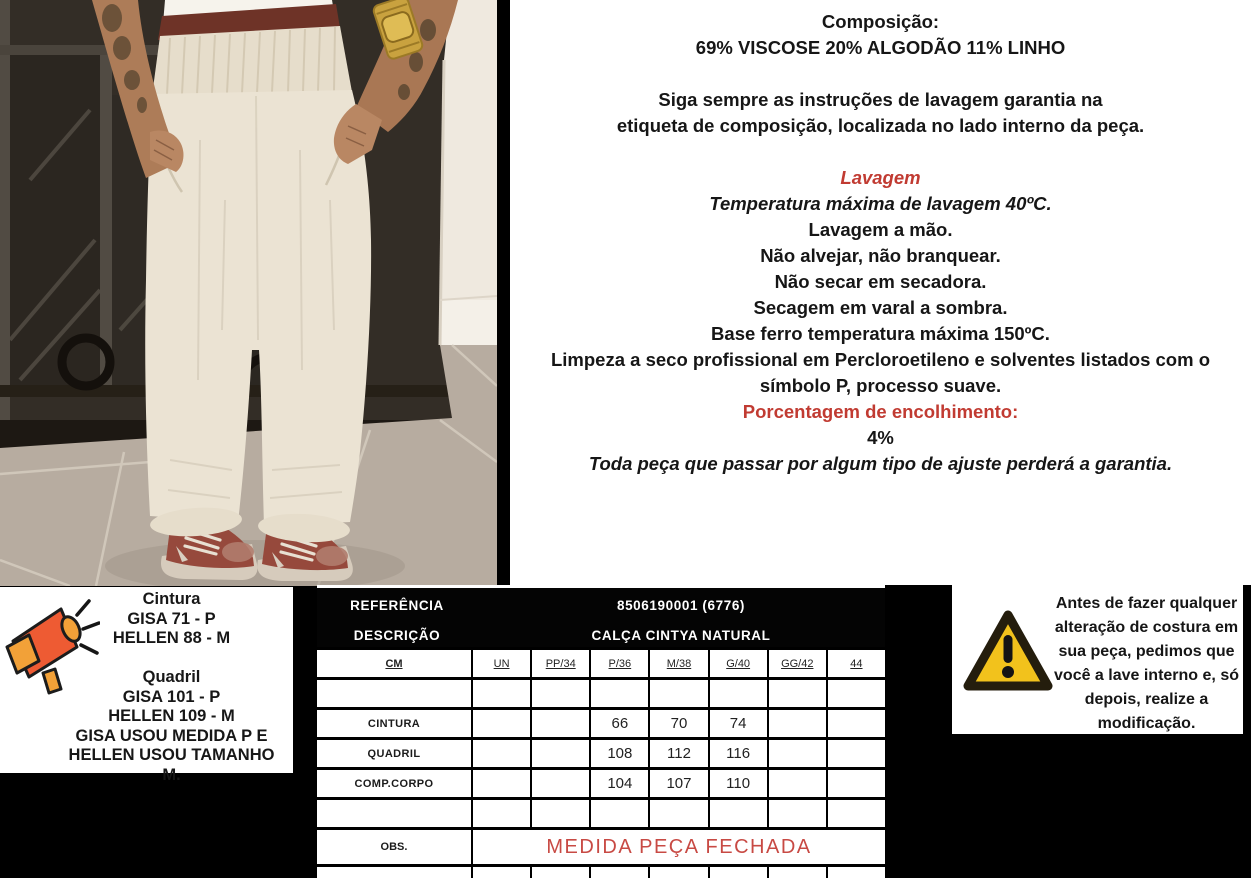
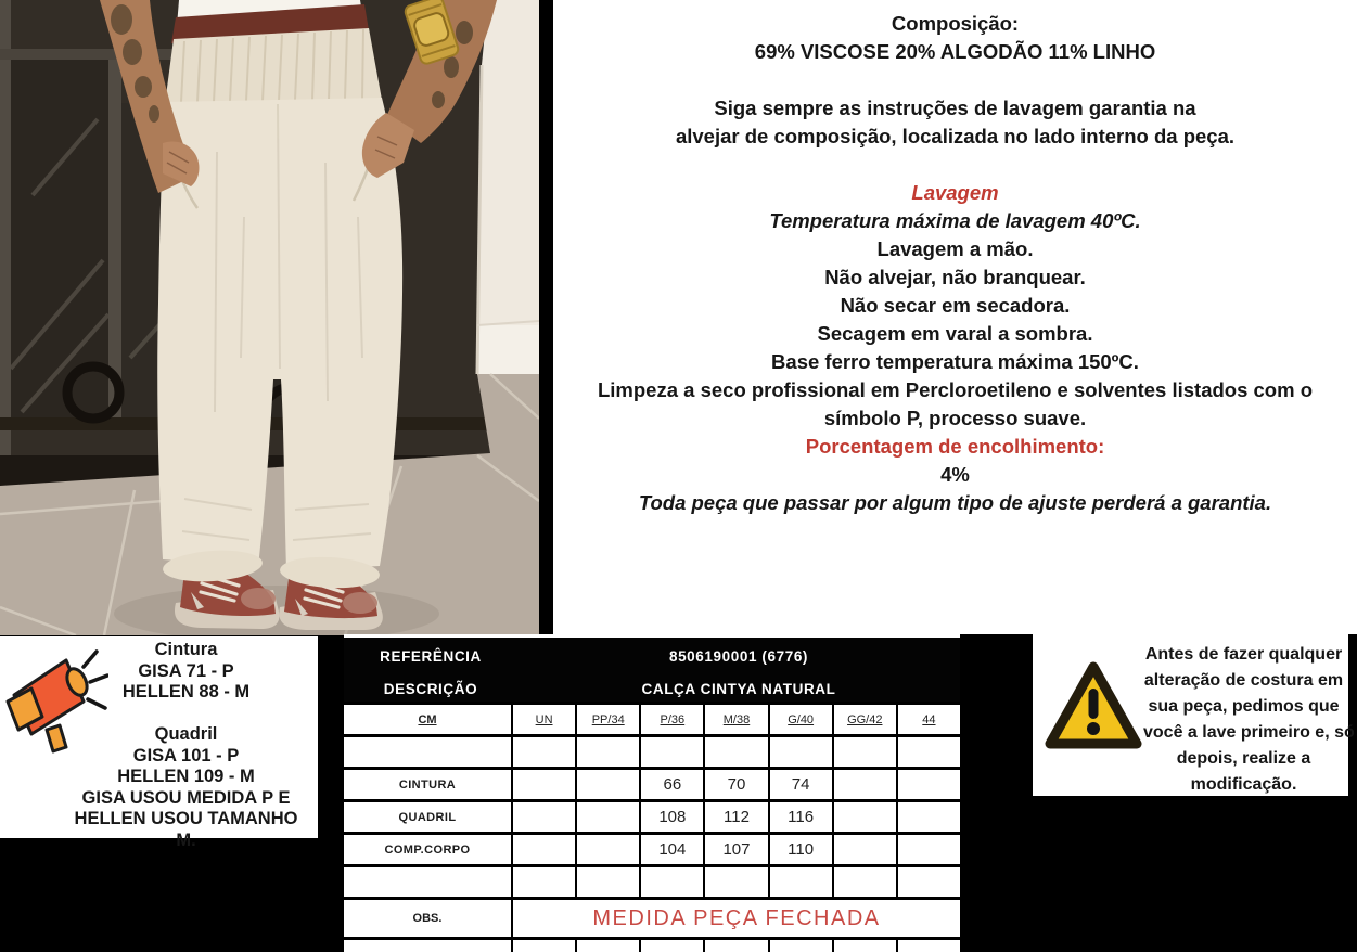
  Composição:
  69% VISCOSE 20% ALGODÃO 11% LINHO
  Siga sempre as instruções de lavagem garantia na
- etiqueta de composição, localizada no lado interno da peça.
+ alvejar de composição, localizada no lado interno da peça.
  Lavagem
  Temperatura máxima de lavagem 40ºC.
  Lavagem a mão.
  Não alvejar, não branquear.
  Não secar em secadora.
  Secagem em varal a sombra.
  Base ferro temperatura máxima 150ºC.
  Limpeza a seco profissional em Percloroetileno e solventes listados com o
  símbolo P, processo suave.
  Porcentagem de encolhimento:
  4%
  Toda peça que passar por algum tipo de ajuste perderá a garantia.
  Cintura
  GISA 71 - P
  HELLEN 88 - M
  Quadril
  GISA 101 - P
  HELLEN 109 - M
  GISA USOU MEDIDA P E
  HELLEN USOU TAMANHO
  M.
  REFERÊNCIA
  8506190001 (6776)
  DESCRIÇÃO
  CALÇA CINTYA NATURAL
  CM
  UN
  PP/34
  P/36
  M/38
  G/40
  GG/42
  44
  CINTURA
  66
  70
  74
  QUADRIL
  108
  112
  116
  COMP.CORPO
  104
  107
  110
  OBS.
  MEDIDA PEÇA FECHADA
  Antes de fazer qualquer
  alteração de costura em
  sua peça, pedimos que
- você a lave interno e, só
+ você a lave primeiro e, só
  depois, realize a
  modificação.
